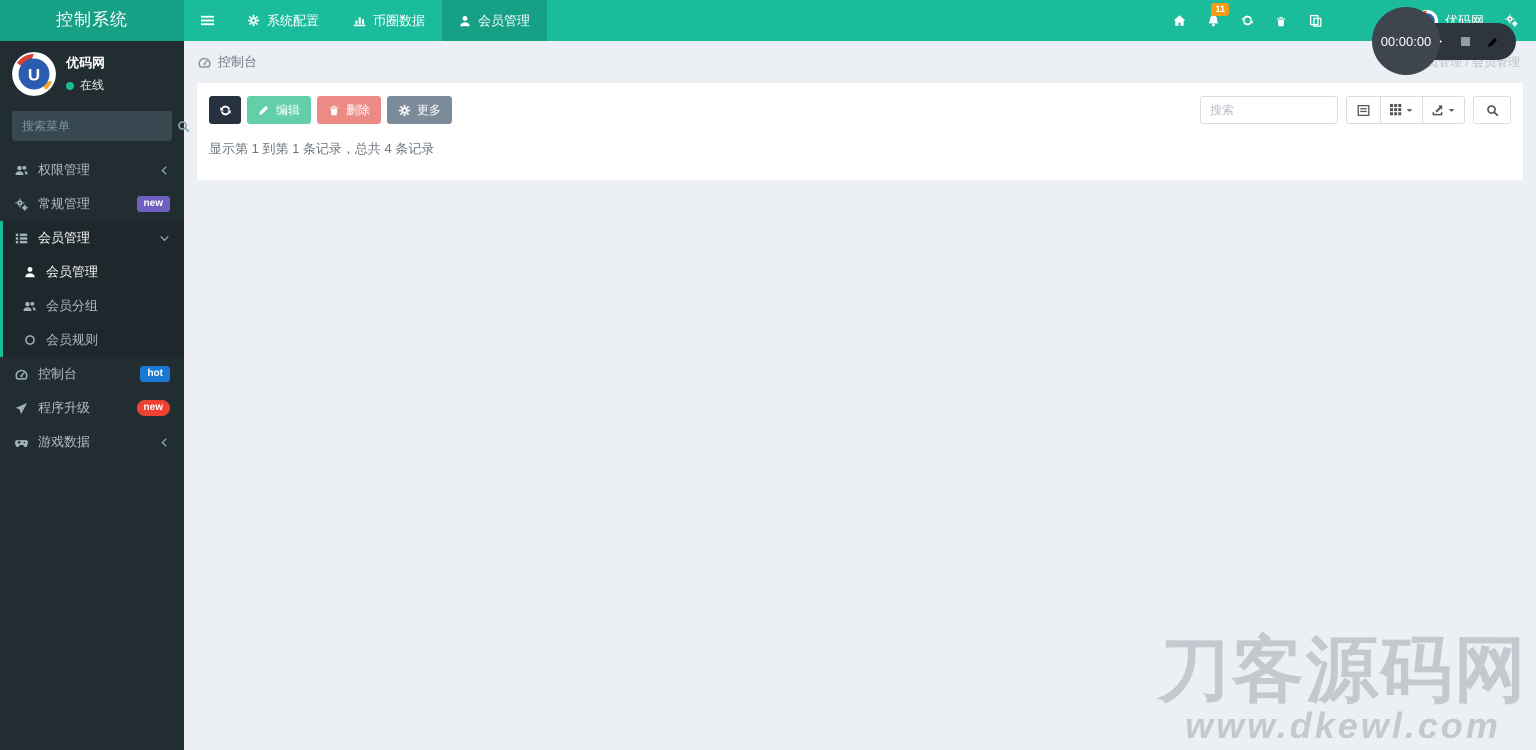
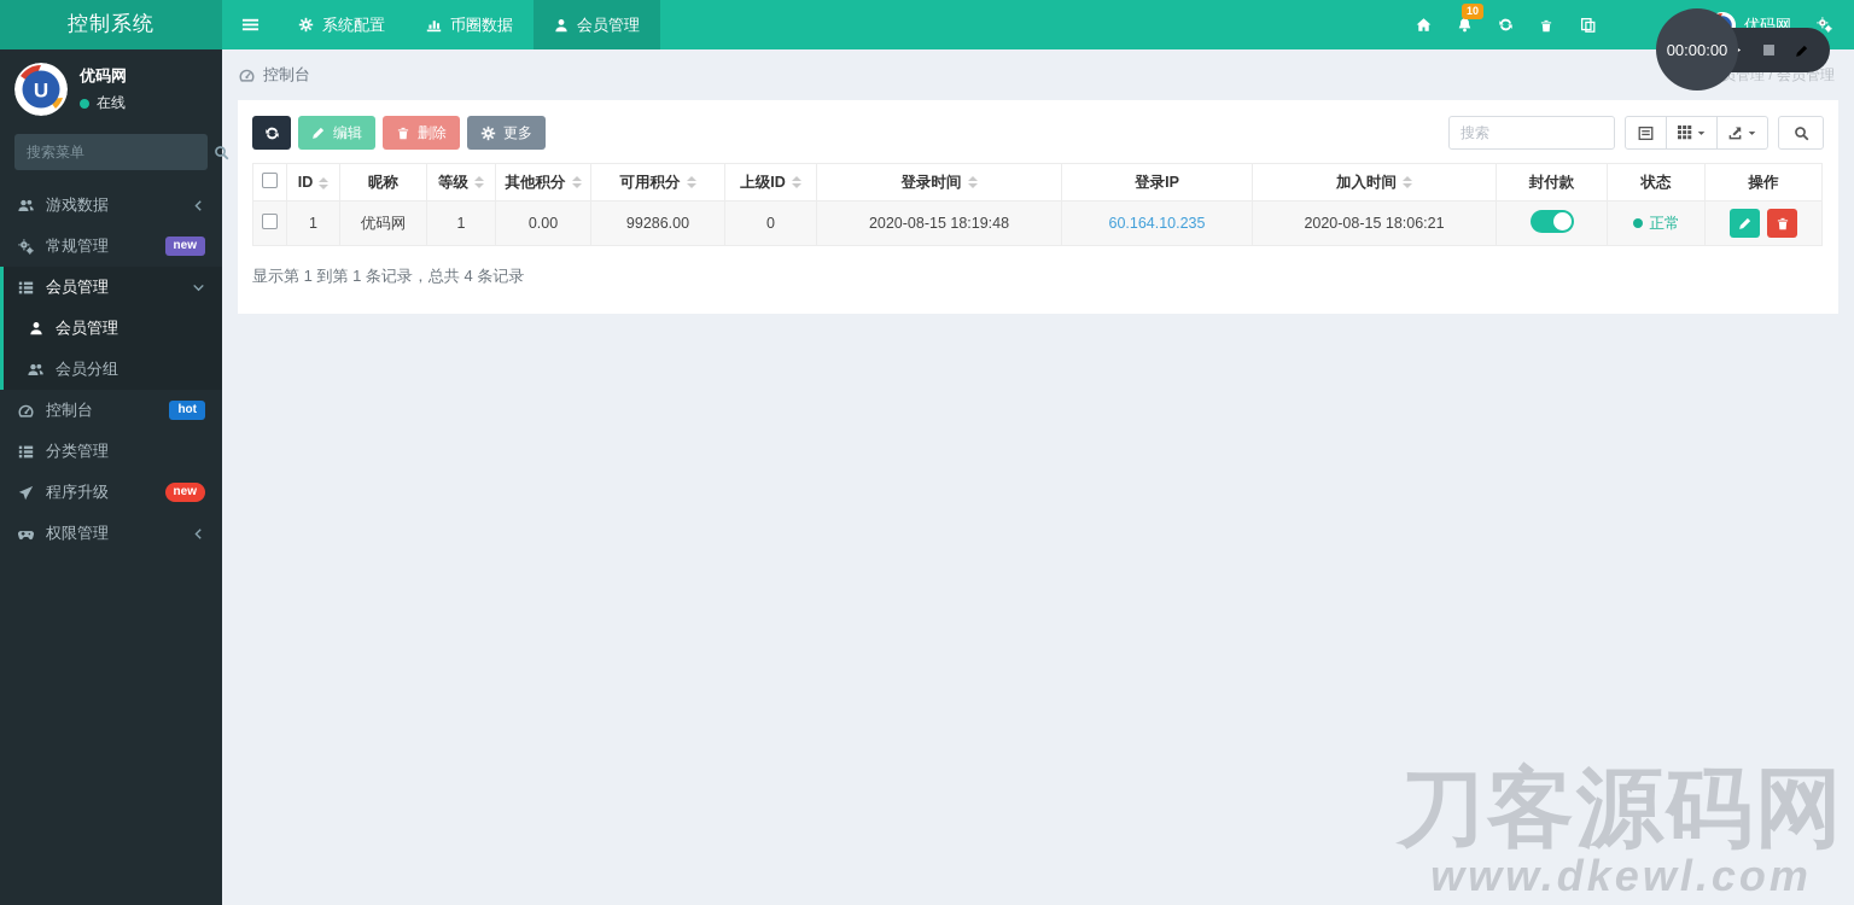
  控制系统
  系统配置
  币圈数据
  会员管理
- 11
+ 10
  优码网
  U
  优码网
  在线
  搜索菜单
- 权限管理
+ 游戏数据
  常规管理
  new
  会员管理
  会员管理
  会员分组
- 会员规则
  控制台
  hot
+ 分类管理
  程序升级
  new
- 游戏数据
+ 权限管理
  控制台
  管理 / 会员管理
  编辑
  删除
  更多
  搜索
+ 	ID	昵称	等级	其他积分	可用积分	上级ID	登录时间	登录IP	加入时间	封付款	状态	操作
+ 	1	优码网	1	0.00	99286.00	0	2020-08-15 18:19:48	60.164.10.235	2020-08-15 18:06:21		正常
  显示第 1 到第 1 条记录，总共 4 条记录
  00:00:00
  刀客源码网
  www.dkewl.com
